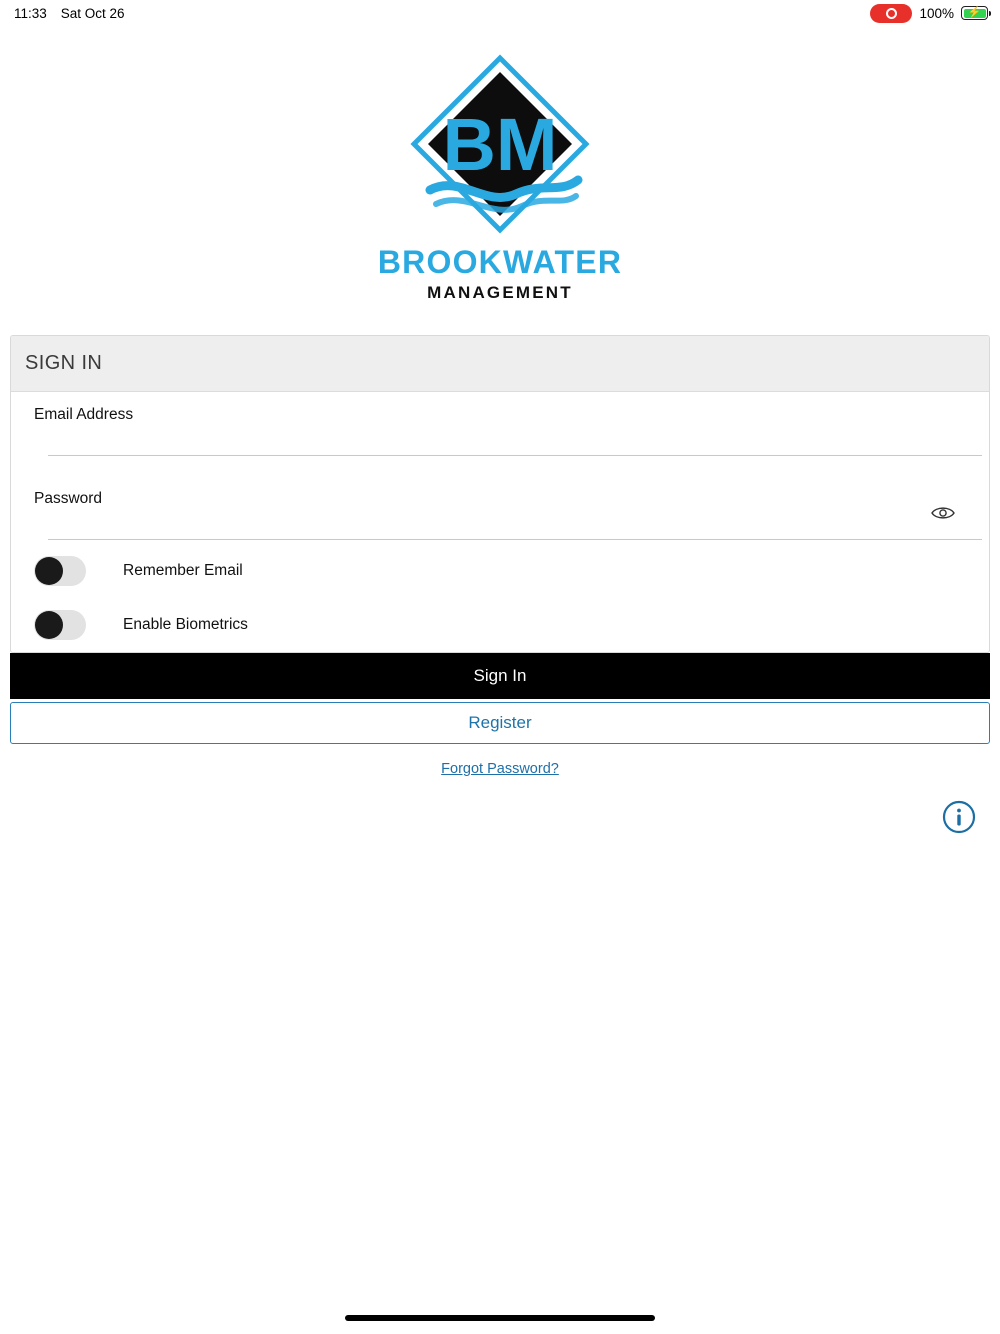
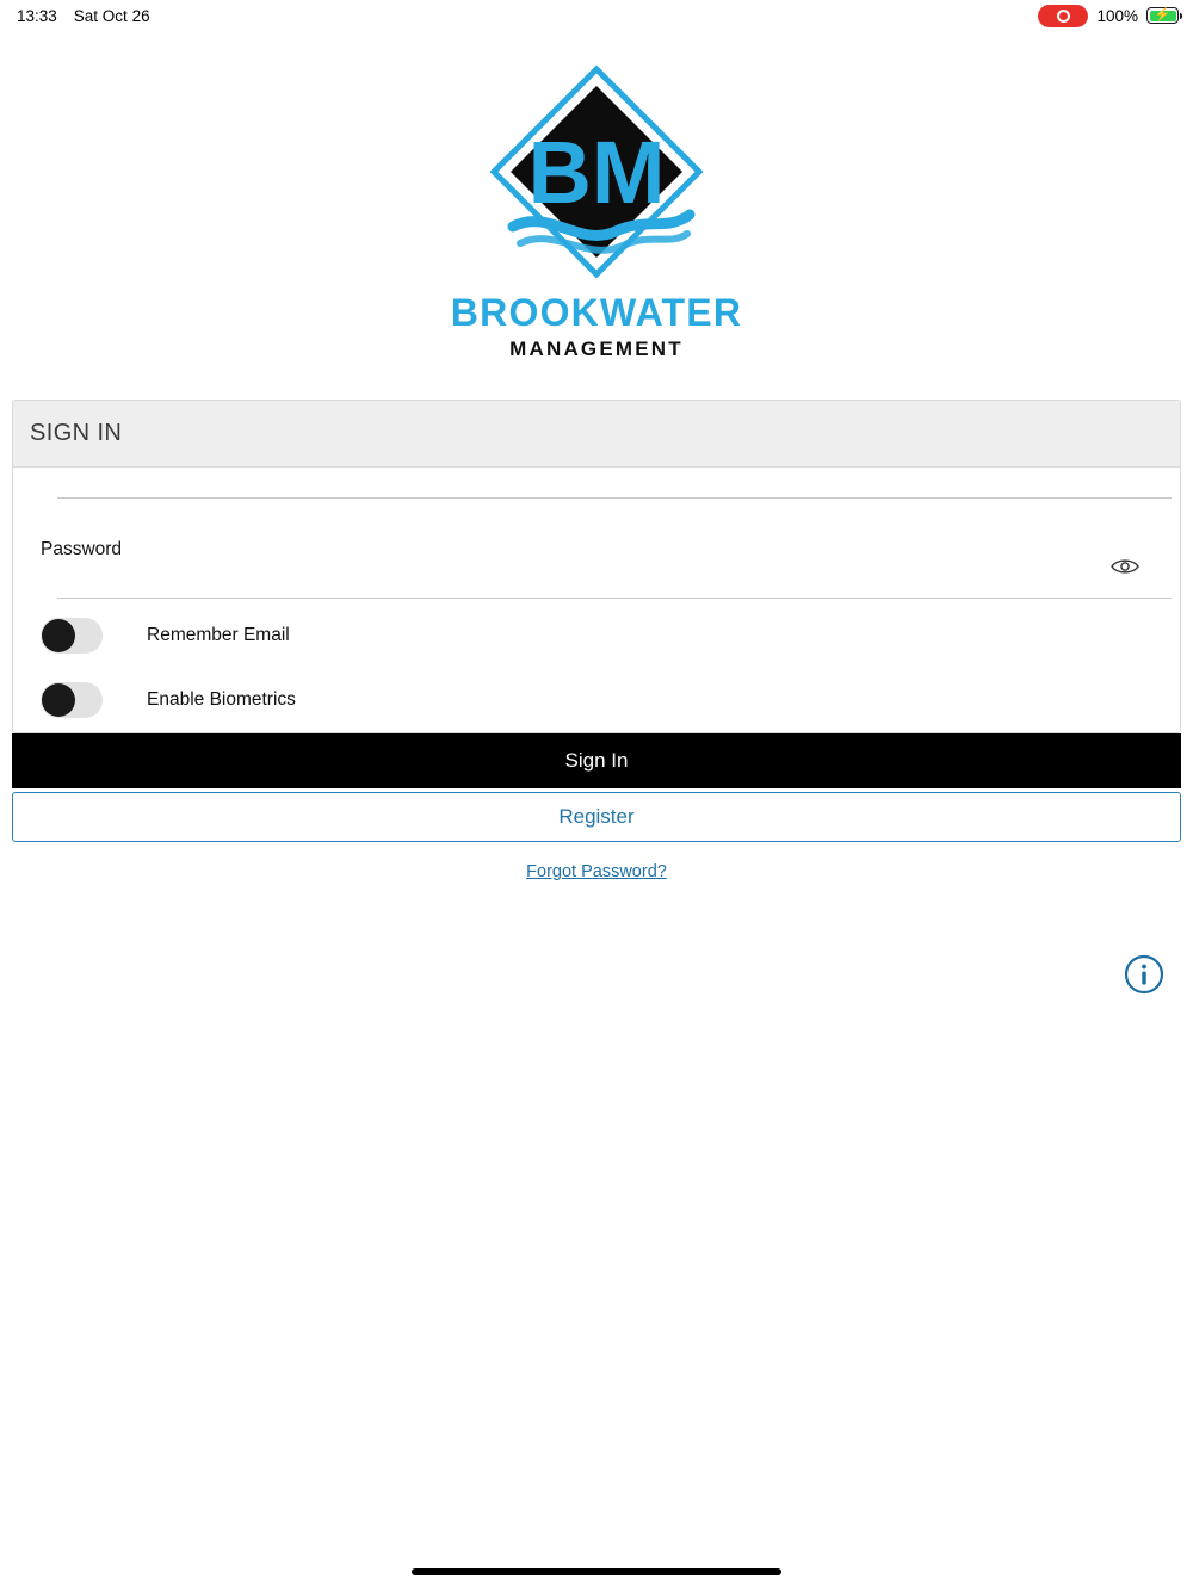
- 11:33
+ 13:33
  Sat Oct 26
  100%
  ⚡
  BM
  BROOKWATER
  MANAGEMENT
  SIGN IN
- Email Address
  Password
  Remember Email
  Enable Biometrics
  Sign In
  Register
  Forgot Password?
